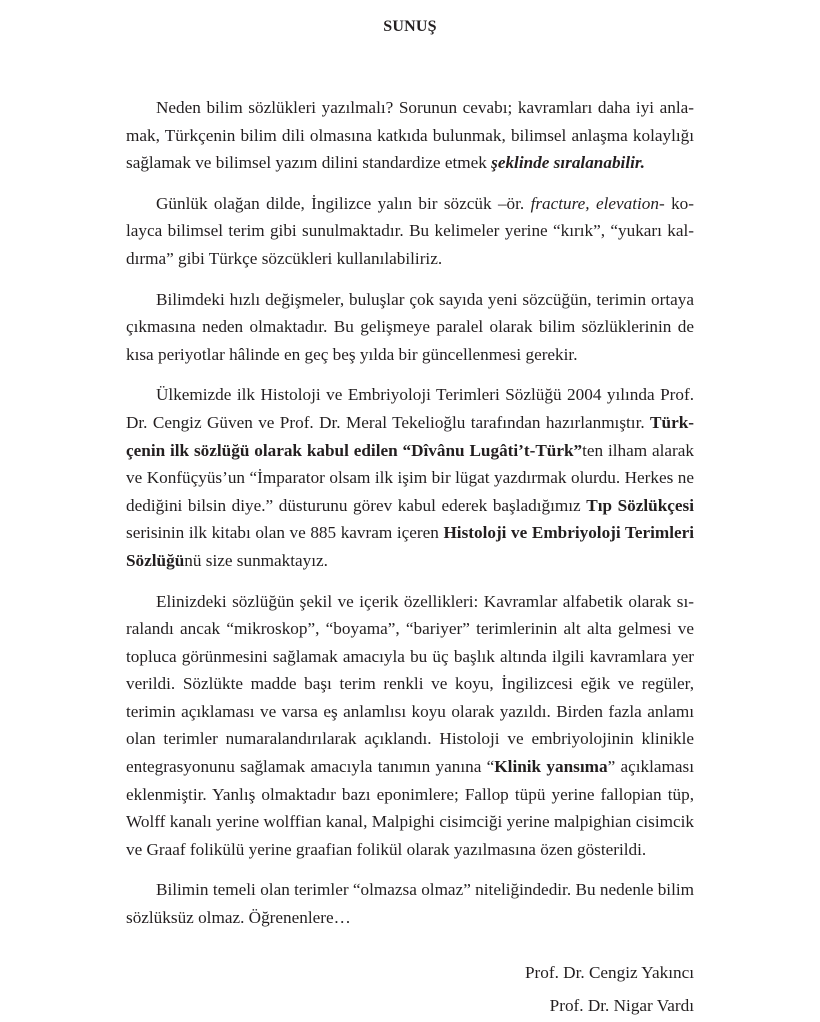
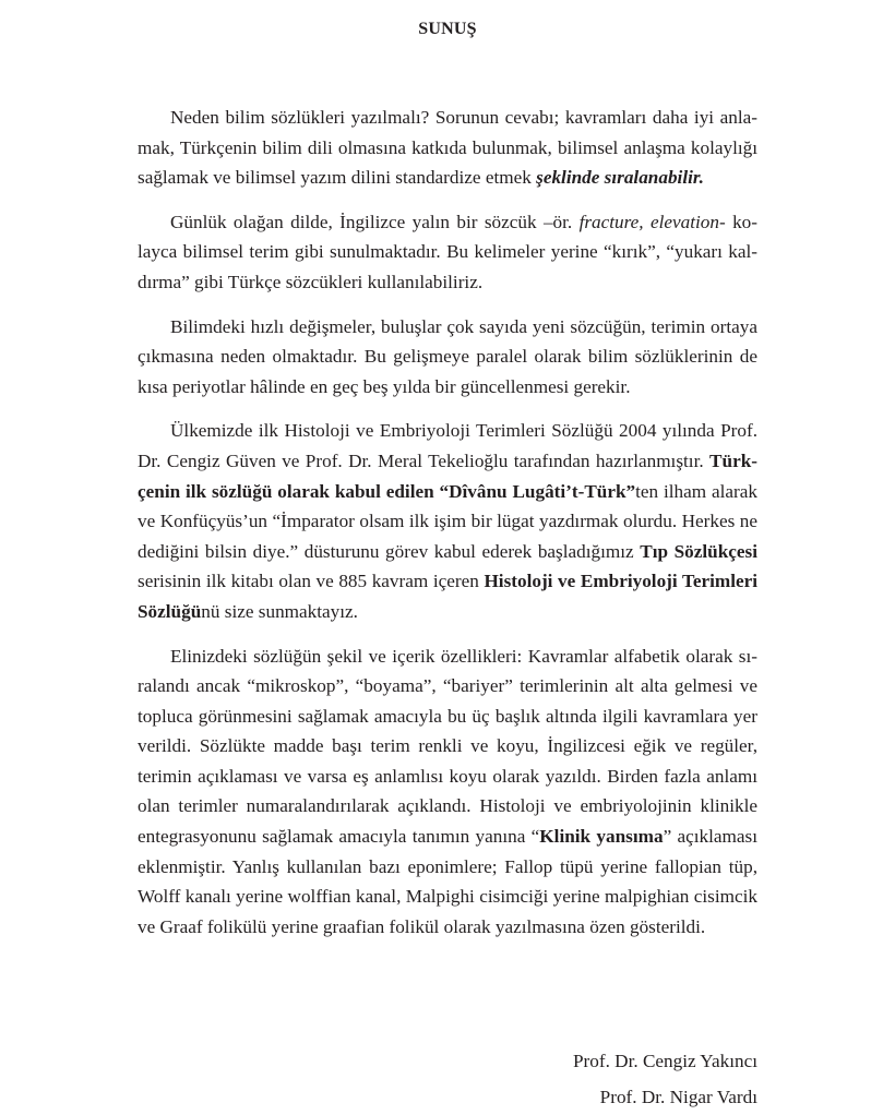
  SUNUŞ
  Neden bilim sözlükleri yazılmalı? Sorunun cevabı; kavramları daha iyi anla­ak, Türkçenin bilim dili olmasına katkıda bulunmak, bilimsel anlaşma kolay­lığı sağlamak ve bilimsel yazım dilini standardize etmek şeklinde sıralanabilir.
  Günlük olağan dilde, İngilizce yalın bir sözcük –ör. fracture, elevation- ko­ayca bilimsel terim gibi sunulmaktadır. Bu kelimeler yerine “kırık”, “yukarı kal­ırma” gibi Türkçe sözcükleri kullanılabiliriz.
  Bilimdeki hızlı değişmeler, buluşlar çok sayıda yeni sözcüğün, terimin orta­ya çıkmasına neden olmaktadır. Bu gelişmeye paralel olarak bilim sözlüklerinin de kısa periyotlar hâlinde en geç beş yılda bir güncellenmesi gerekir.
  Ülkemizde ilk Histoloji ve Embriyoloji Terimleri Sözlüğü 2004 yılında Prof. Dr. Cengiz Güven ve Prof. Dr. Meral Tekelioğlu tarafından hazırlanmıştır. Türk­enin ilk sözlüğü olarak kabul edilen “Dîvânu Lugâti’t-Türk”ten ilham alarak ve Konfüçyüs’un “İmparator olsam ilk işim bir lügat yazdırmak olurdu. Herkes ne dediğini bilsin diye.” düsturunu görev kabul ederek başladığımız Tıp Söz­lükçesi serisinin ilk kitabı olan ve 885 kavram içeren Histoloji ve Embriyoloji Terimleri Sözlüğünü size sunmaktayız.
- Elinizdeki sözlüğün şekil ve içerik özellikleri: Kavramlar alfabetik olarak sı­alandı ancak “mikroskop”, “boyama”, “bariyer” terimlerinin alt alta gelmesi ve topluca görünmesini sağlamak amacıyla bu üç başlık altında ilgili kavramlara yer verildi. Sözlükte madde başı terim renkli ve koyu, İngilizcesi eğik ve regüler, terimin açıklaması ve varsa eş anlamlısı koyu olarak yazıldı. Birden fazla anlamı olan terimler numaralandırılarak açıklandı. Histoloji ve embriyolojinin klinikle entegrasyonunu sağlamak amacıyla tanımın yanına “Klinik yansıma” açıkla­ması eklenmiştir. Yanlış olmaktadır bazı eponimlere; Fallop tüpü yerine fallopian tüp, Wolff kanalı yerine wolffian kanal, Malpighi cisimciği yerine malpighian cisimcik ve Graaf folikülü yerine graafian folikül olarak yazılmasına özen gös­terildi.
+ Elinizdeki sözlüğün şekil ve içerik özellikleri: Kavramlar alfabetik olarak sı­alandı ancak “mikroskop”, “boyama”, “bariyer” terimlerinin alt alta gelmesi ve topluca görünmesini sağlamak amacıyla bu üç başlık altında ilgili kavramlara yer verildi. Sözlükte madde başı terim renkli ve koyu, İngilizcesi eğik ve regüler, terimin açıklaması ve varsa eş anlamlısı koyu olarak yazıldı. Birden fazla anlamı olan terimler numaralandırılarak açıklandı. Histoloji ve embriyolojinin klinikle entegrasyonunu sağlamak amacıyla tanımın yanına “Klinik yansıma” açıkla­ması eklenmiştir. Yanlış kullanılan bazı eponimlere; Fallop tüpü yerine fallopian tüp, Wolff kanalı yerine wolffian kanal, Malpighi cisimciği yerine malpighian cisimcik ve Graaf folikülü yerine graafian folikül olarak yazılmasına özen gös­terildi.
- Bilimin temeli olan terimler “olmazsa olmaz” niteliğindedir. Bu nedenle bi­lim sözlüksüz olmaz. Öğrenenlere…
  Prof. Dr. Cengiz Yakıncı
  Prof. Dr. Nigar Vardı
